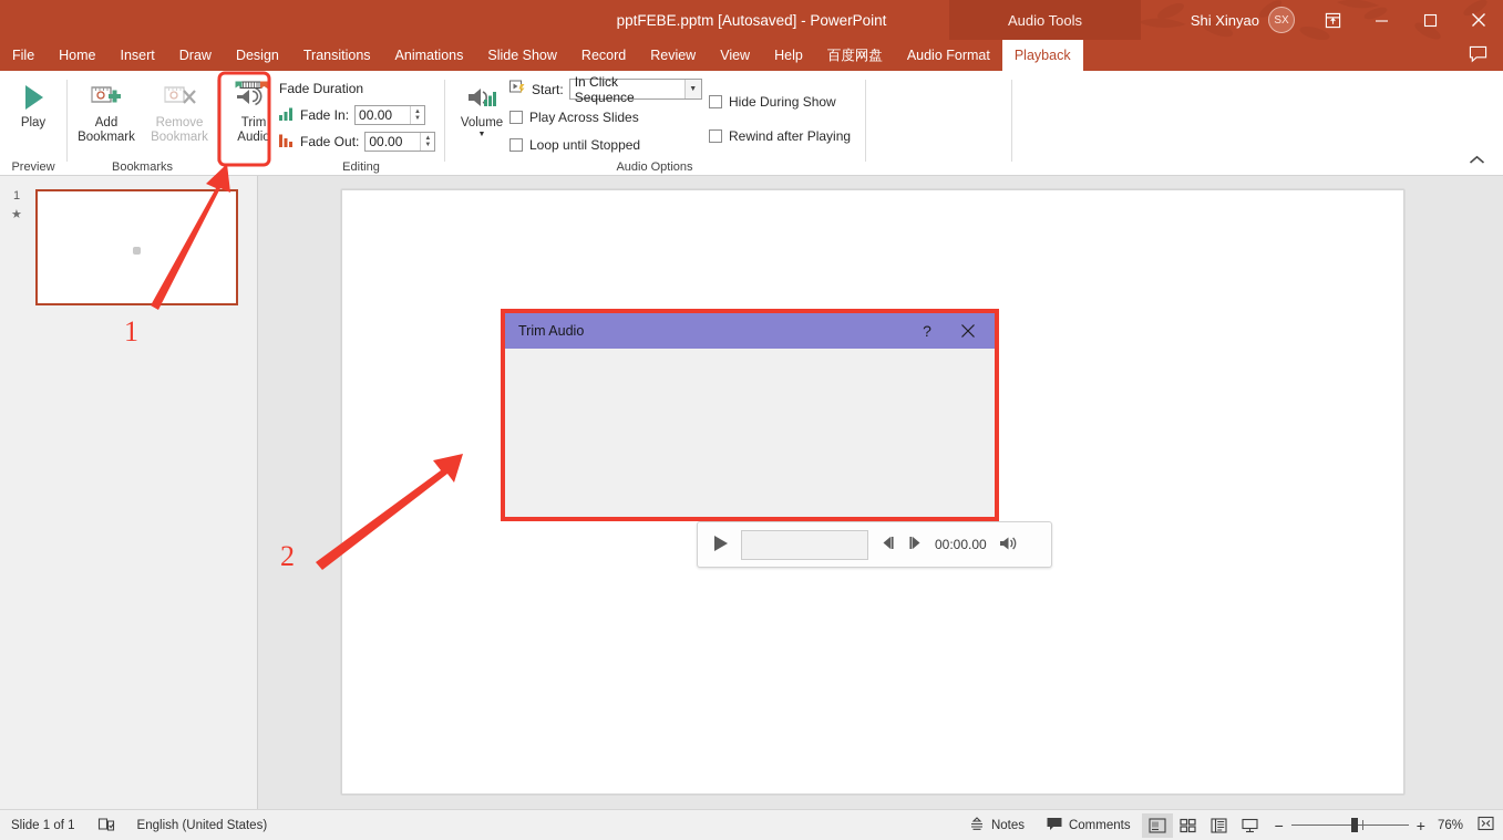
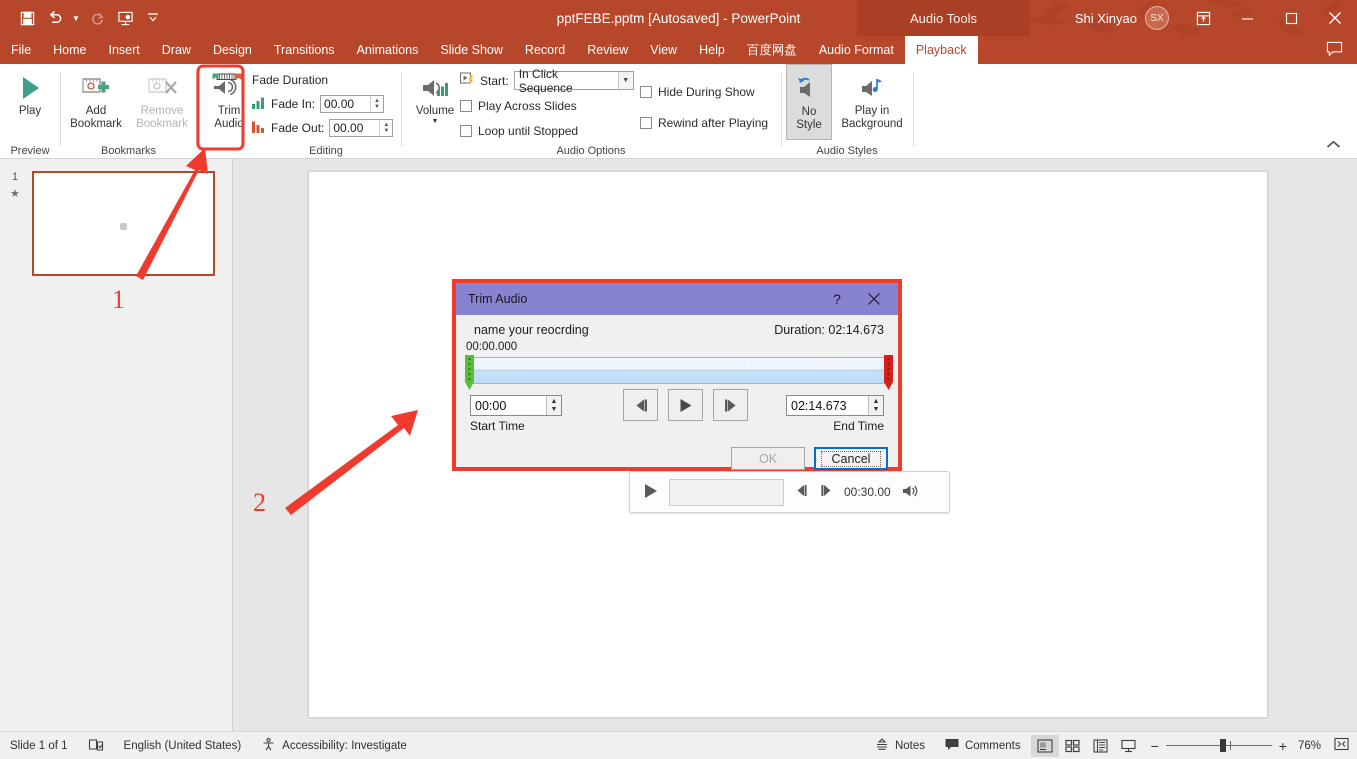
+ ▼
  pptFEBE.pptm [Autosaved] - PowerPoint
  Audio Tools
  Shi Xinyao
  SX
  File
  Home
  Insert
  Draw
  Design
  Transitions
  Animations
  Slide Show
  Record
  Review
  View
  Help
  百度网盘
  Audio Format
  Playback
  Play
  Preview
  Add
  Bookmark
  Remove
  Bookmark
  Bookmarks
  Trim
  Audio
  Fade Duration
  Fade In:
  00.00
  Fade Out:
  00.00
  Editing
  Volume
  Start:
  In Click Sequence
  Play Across Slides
  Loop until Stopped
  Hide During Show
  Rewind after Playing
  Audio Options
+ No
+ Style
+ Play in
+ Background
+ Audio Styles
  1
  ★
- 00:00.00
+ 00:30.00
  Trim Audio
  ?
+ name your reocrding
+ Duration: 02:14.673
+ 00:00.000
+ 00:00
+ Start Time
+ 02:14.673
+ End Time
+ OK
+ Cancel
  Slide 1 of 1
  English (United States)
+ Accessibility: Investigate
  Notes
  Comments
  −
  +
  76%
  1
  2
